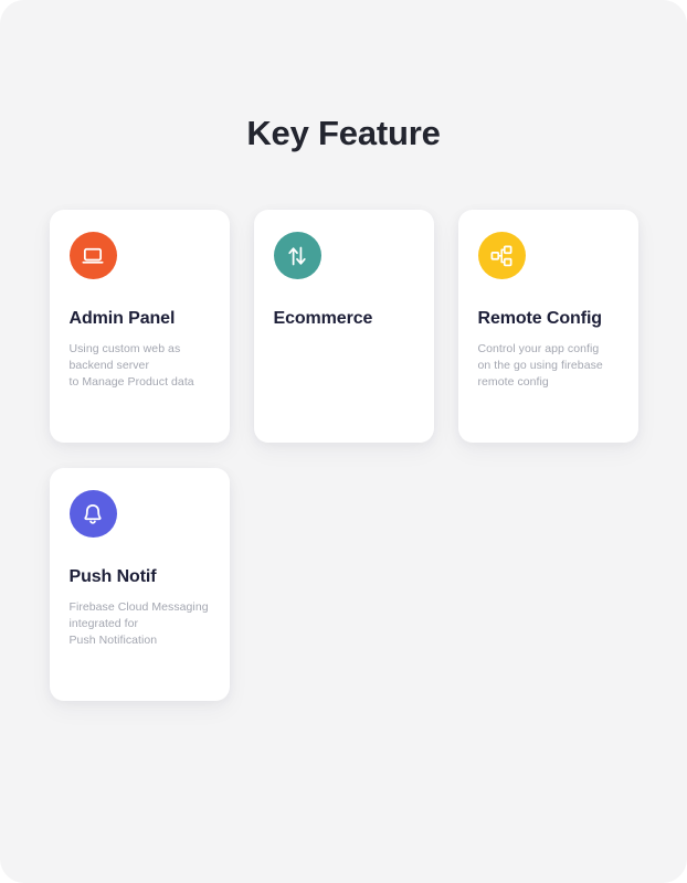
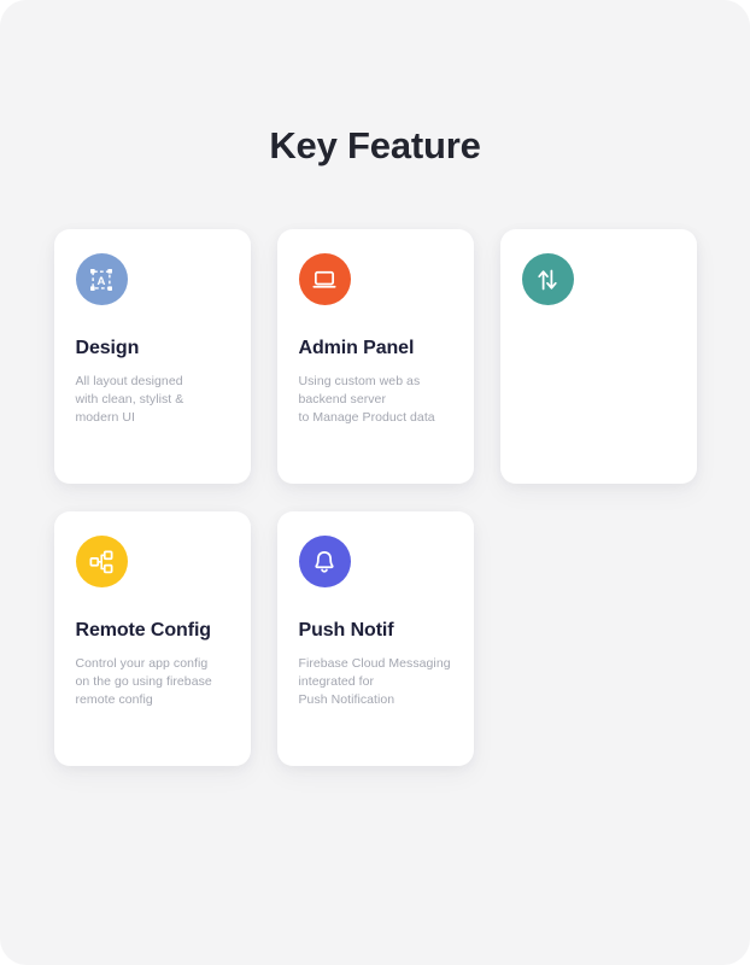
  Key Feature
+ A
+ Design
+ All layout designed
+ with clean, stylist &
+ modern UI
  Admin Panel
  Using custom web as
  backend server
  to Manage Product data
- Ecommerce
  Remote Config
  Control your app config
  on the go using firebase
  remote config
  Push Notif
  Firebase Cloud Messaging
  integrated for
  Push Notification
